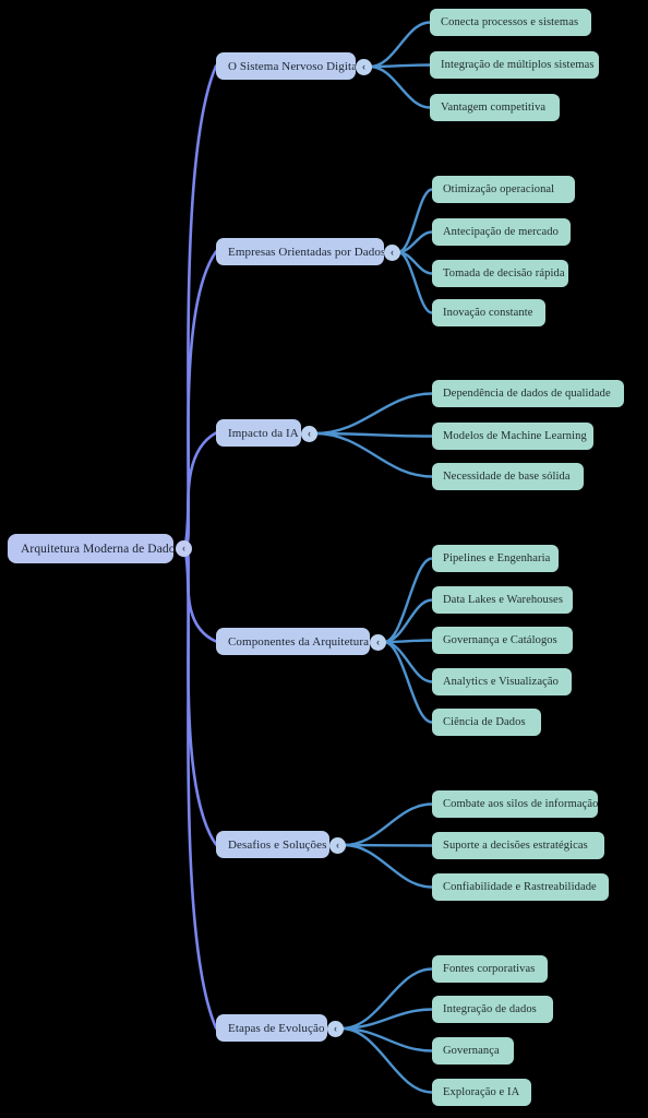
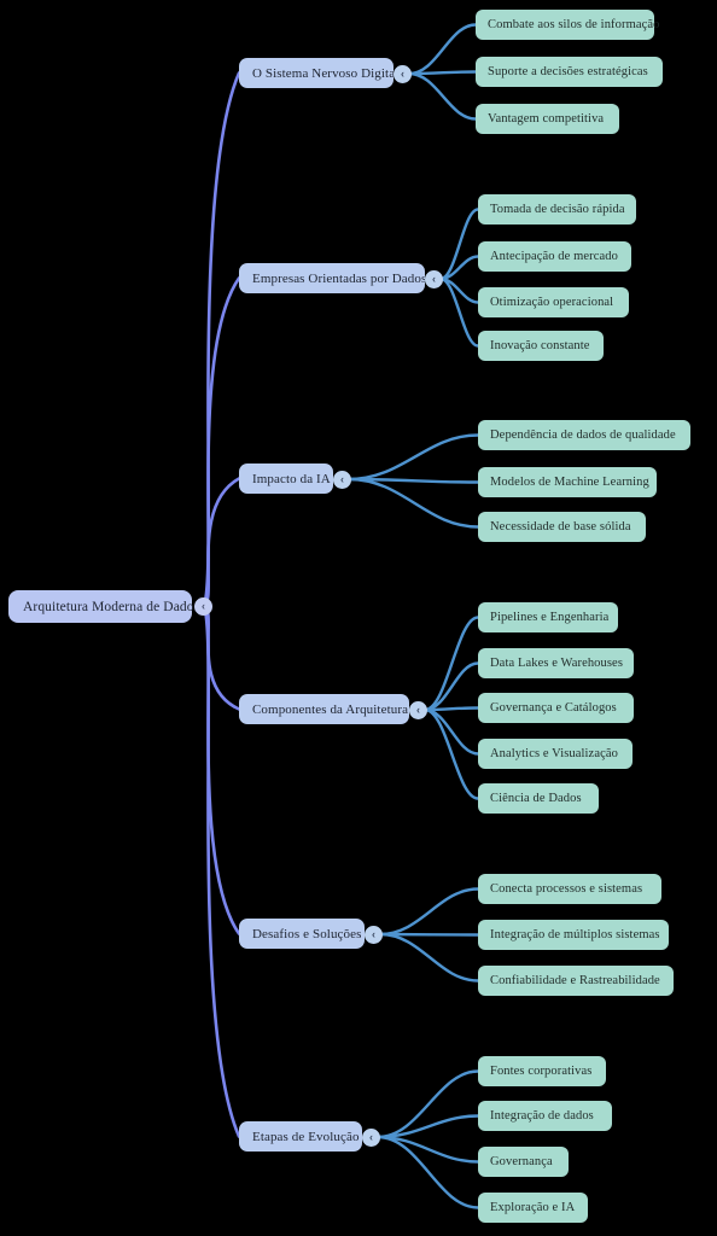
  Arquitetura Moderna de Dado
  ‹
  O Sistema Nervoso Digita
  ‹
- Conecta processos e sistemas
+ Combate aos silos de informação
- Integração de múltiplos sistemas
+ Suporte a decisões estratégicas
  Vantagem competitiva
  Empresas Orientadas por Dado
  ‹
- Otimização operacional
+ Tomada de decisão rápida
  Antecipação de mercado
- Tomada de decisão rápida
+ Otimização operacional
  Inovação constante
  Impacto da IA
  ‹
  Dependência de dados de qualidade
  Modelos de Machine Learning
  Necessidade de base sólida
  Componentes da Arquitetura
  ‹
  Pipelines e Engenharia
  Data Lakes e Warehouses
  Governança e Catálogos
  Analytics e Visualização
  Ciência de Dados
  Desafios e Soluções
  ‹
- Combate aos silos de informação
+ Conecta processos e sistemas
- Suporte a decisões estratégicas
+ Integração de múltiplos sistemas
  Confiabilidade e Rastreabilidade
  Etapas de Evolução
  ‹
  Fontes corporativas
  Integração de dados
  Governança
  Exploração e IA
